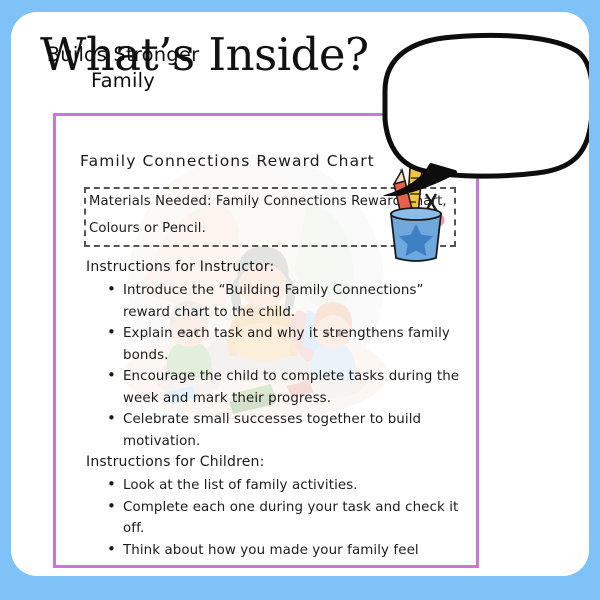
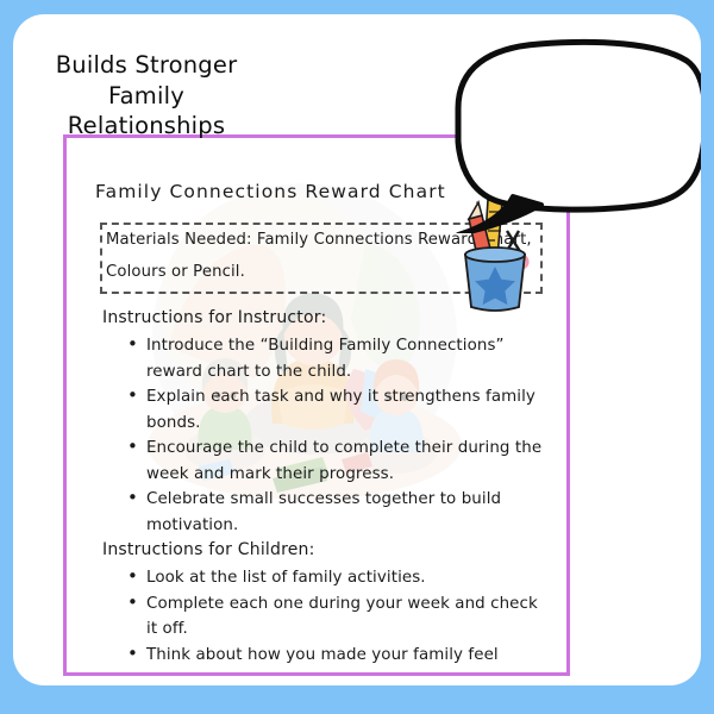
- What’s Inside?
  Family Connections Reward Chart
  Materials Needed: Family Connections Rewardart,
  Colours or Pencil.
  Instructions for Instructor:
  Introduce the “Building Family Connections” reward chart to the child.
  Explain each task and why it strengthens family bonds.
- Encourage the child to complete tasks during the week and mark their progress.
+ Encourage the child to complete their during the week and mark their progress.
  Celebrate small successes together to build motivation.
  Instructions for Children:
  Look at the list of family activities.
- Complete each one during your task and check it off.
+ Complete each one during your week and check it off.
  Builds Stronger
  Family
+ Relationships
